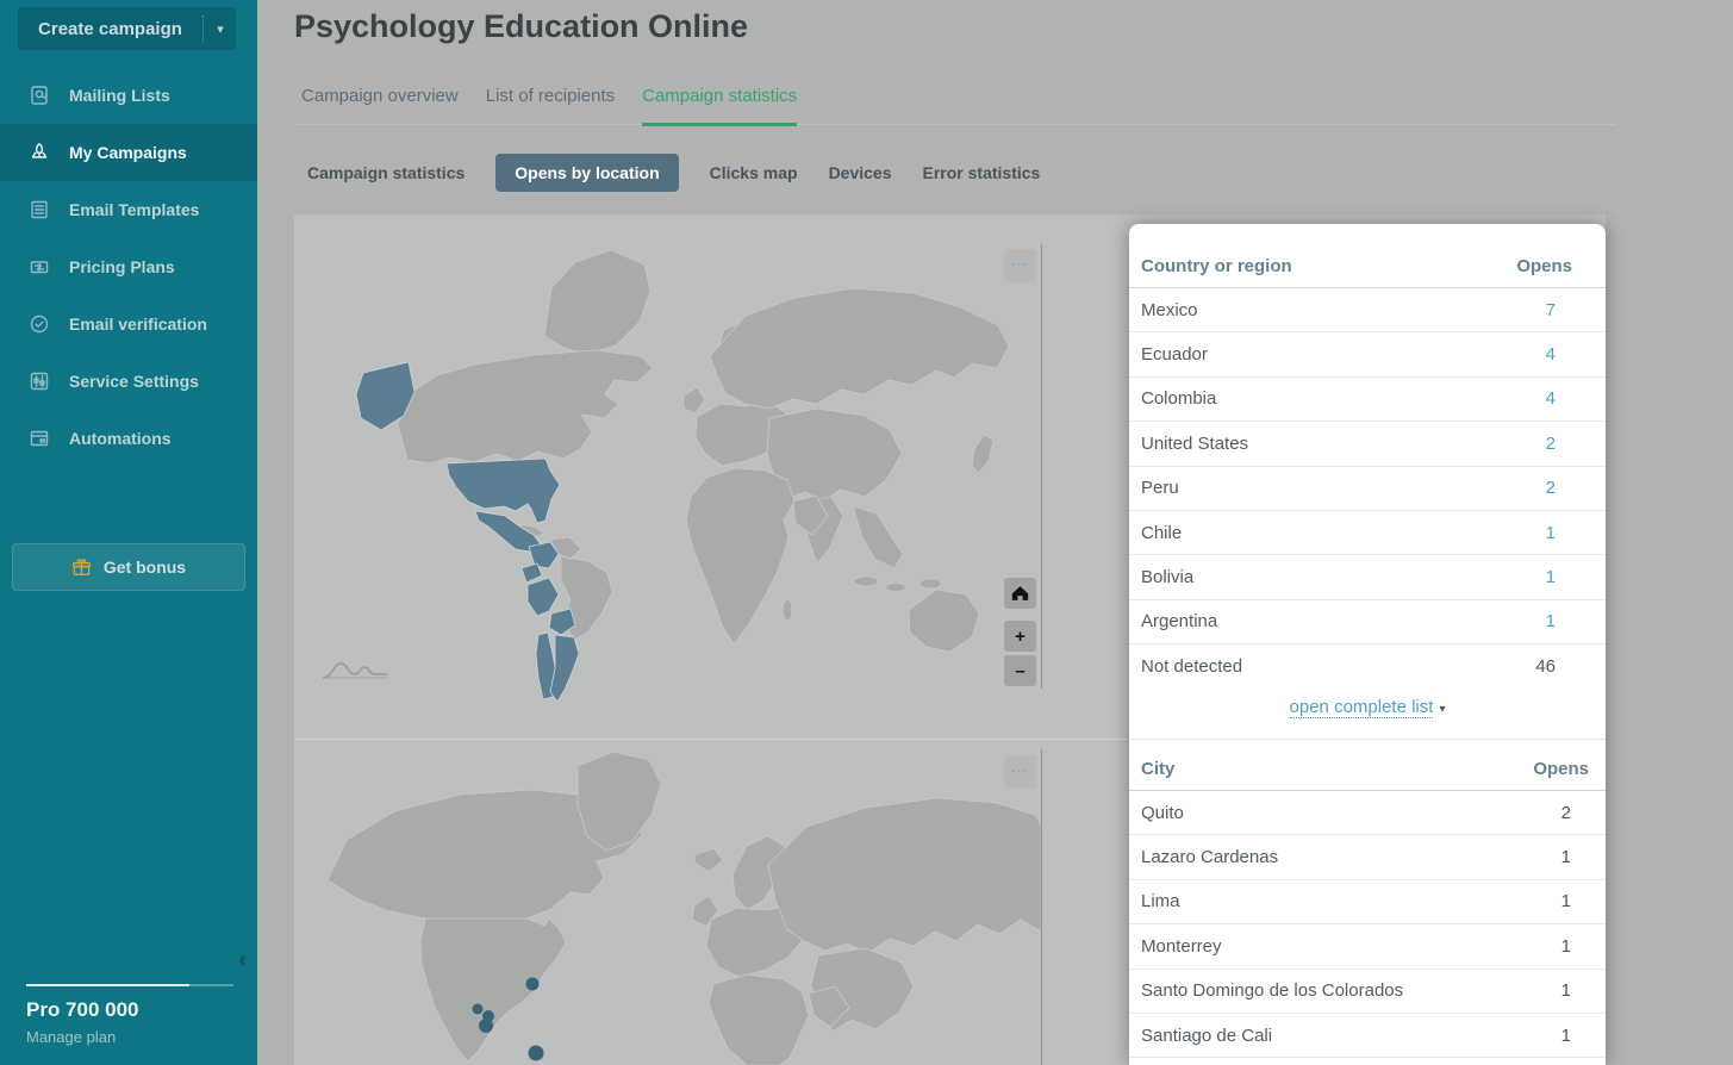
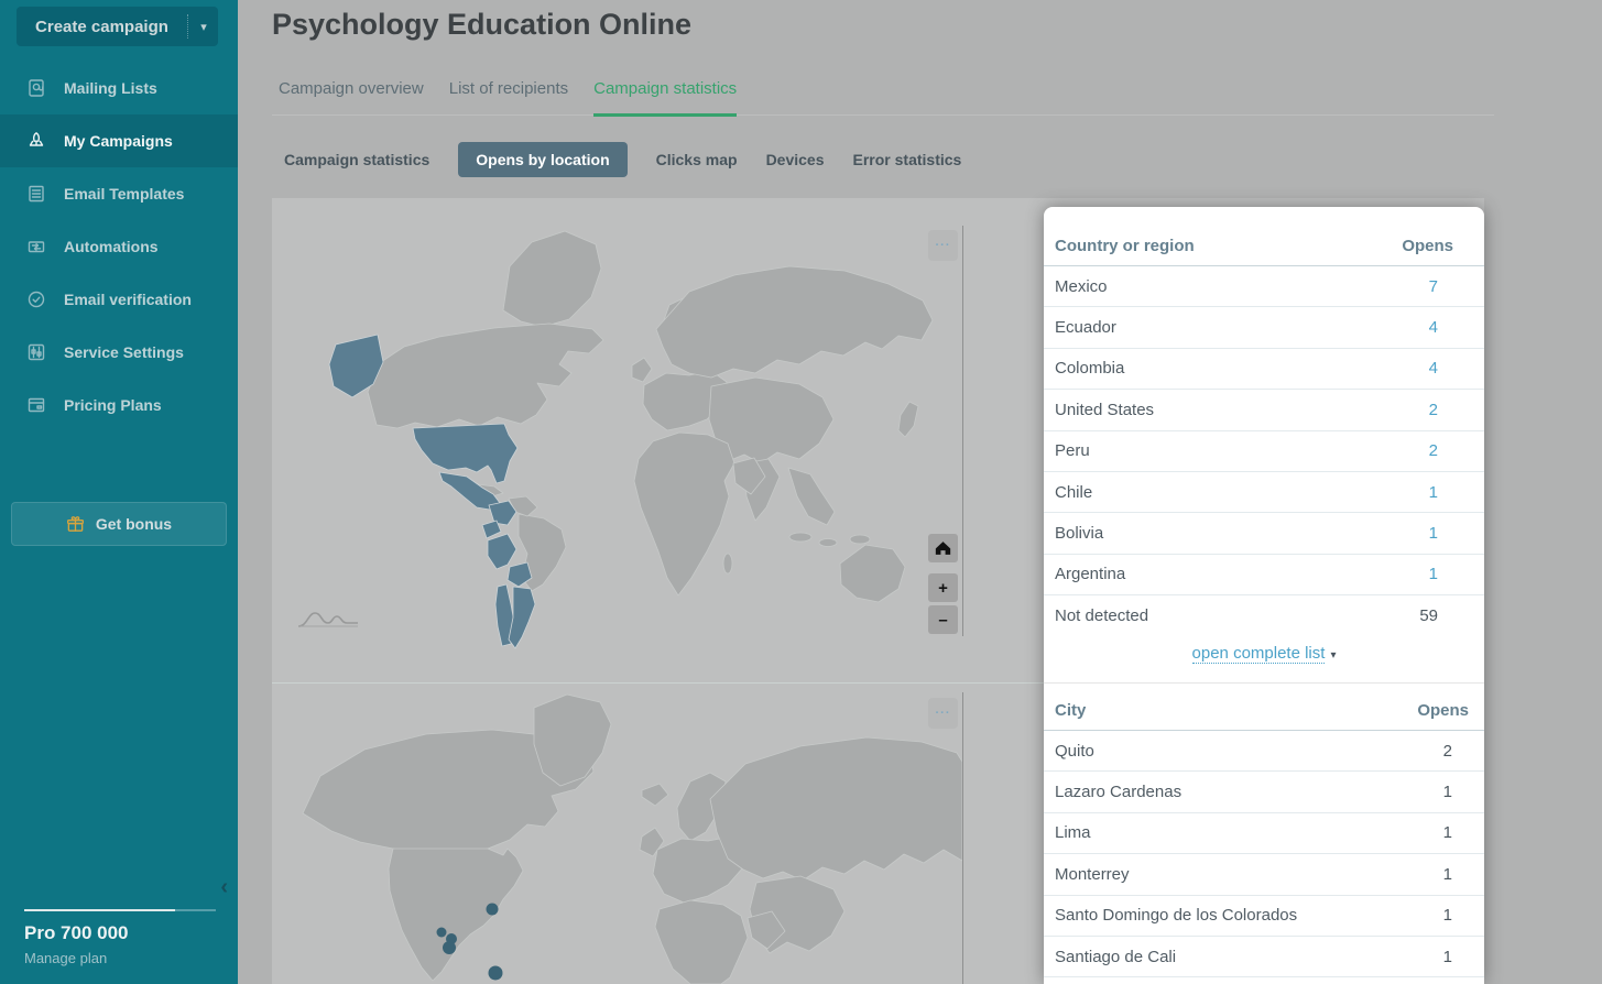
  Create campaign
  ▾
  Mailing Lists
  My Campaigns
  Email Templates
- Pricing Plans
+ Automations
  Email verification
  Service Settings
- Automations
+ Pricing Plans
  Get bonus
  ‹
  Pro 700 000
  Manage plan
  Psychology Education Online
  Campaign overview
  List of recipients
  Campaign statistics
  Campaign statistics
  Opens by location
  Clicks map
  Devices
  Error statistics
  ···
  +
  –
  ···
  Country or region
  Opens
  Mexico
  7
  Ecuador
  4
  Colombia
  4
  United States
  2
  Peru
  2
  Chile
  1
  Bolivia
  1
  Argentina
  1
  Not detected
- 46
+ 59
  open complete list ▾
  City
  Opens
  Quito
  2
  Lazaro Cardenas
  1
  Lima
  1
  Monterrey
  1
  Santo Domingo de los Colorados
  1
  Santiago de Cali
  1
